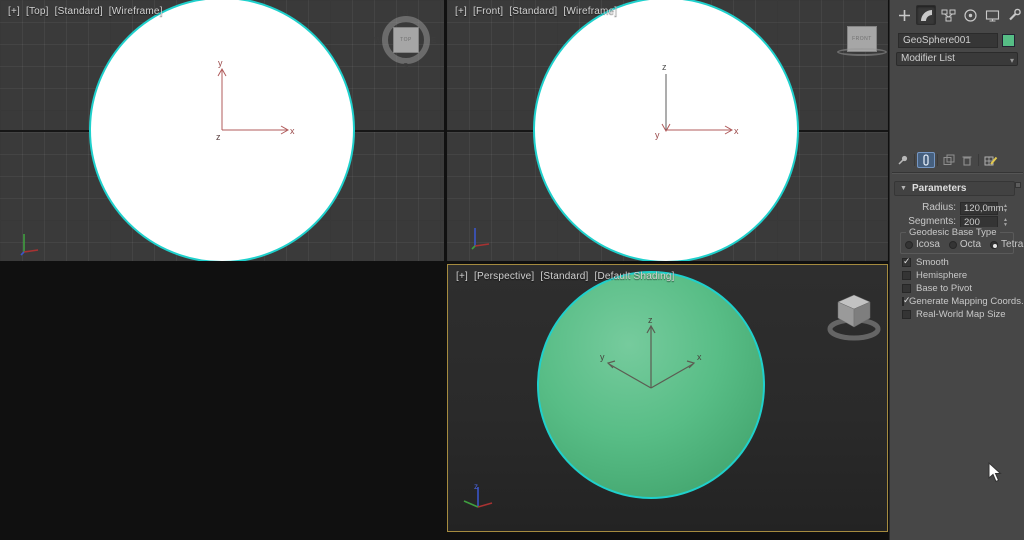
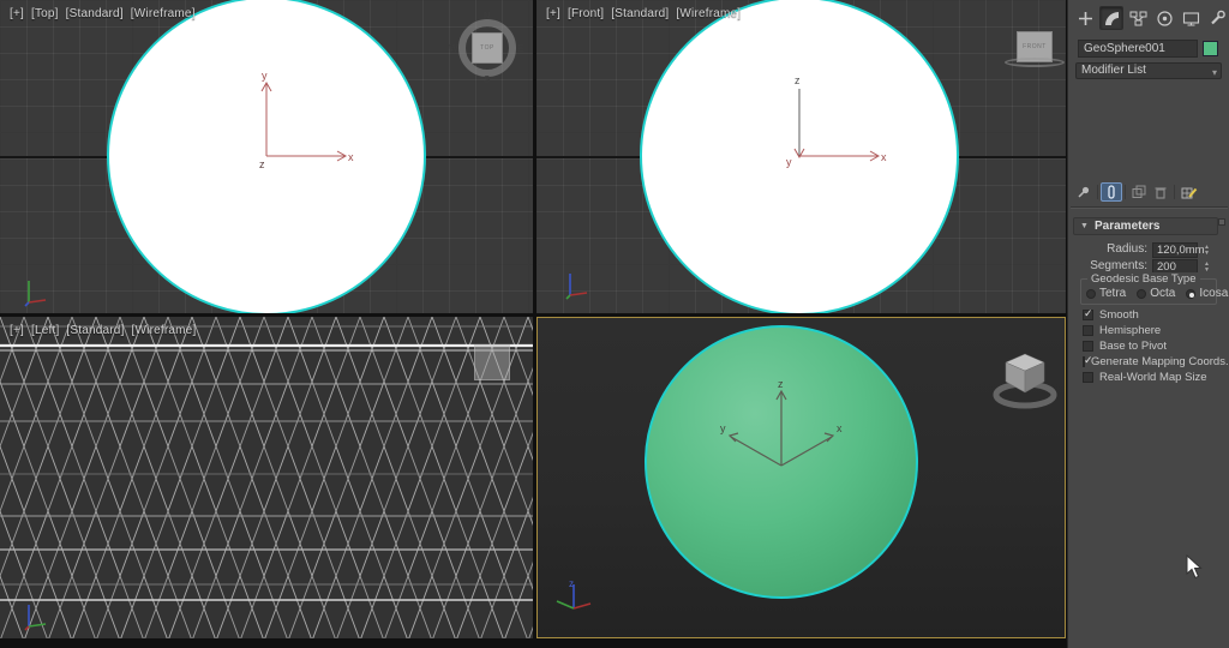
  y
  x
  z
  N
  S
  [+] [Top] [Standard] [Wireframe]
  z
  x
  y
  [+] [Front] [Standard] [Wireframe]
+ [+] [Left] [Standard] [Wireframe]
  z
  y
  x
  z
- [+] [Perspective] [Standard] [Default Shading]
  GeoSphere001
  Modifier List
  ▾
  Parameters
  Radius:
  120,0mm
  Segments:
  200
  Geodesic Base Type
- Icosa
+ Tetra
  Octa
- Tetra
+ Icosa
  Smooth
  Hemisphere
  Base to Pivot
  Generate Mapping Coords.
  Real-World Map Size
